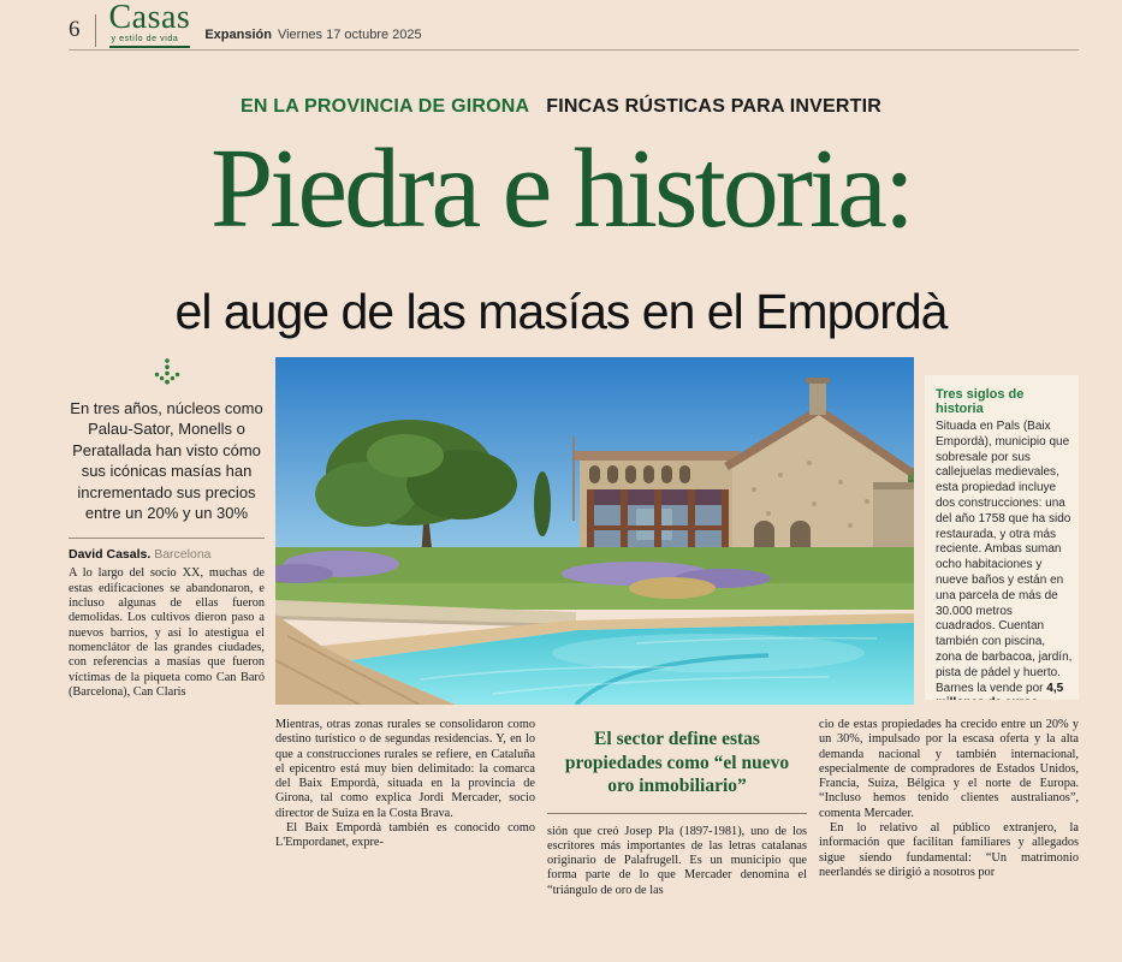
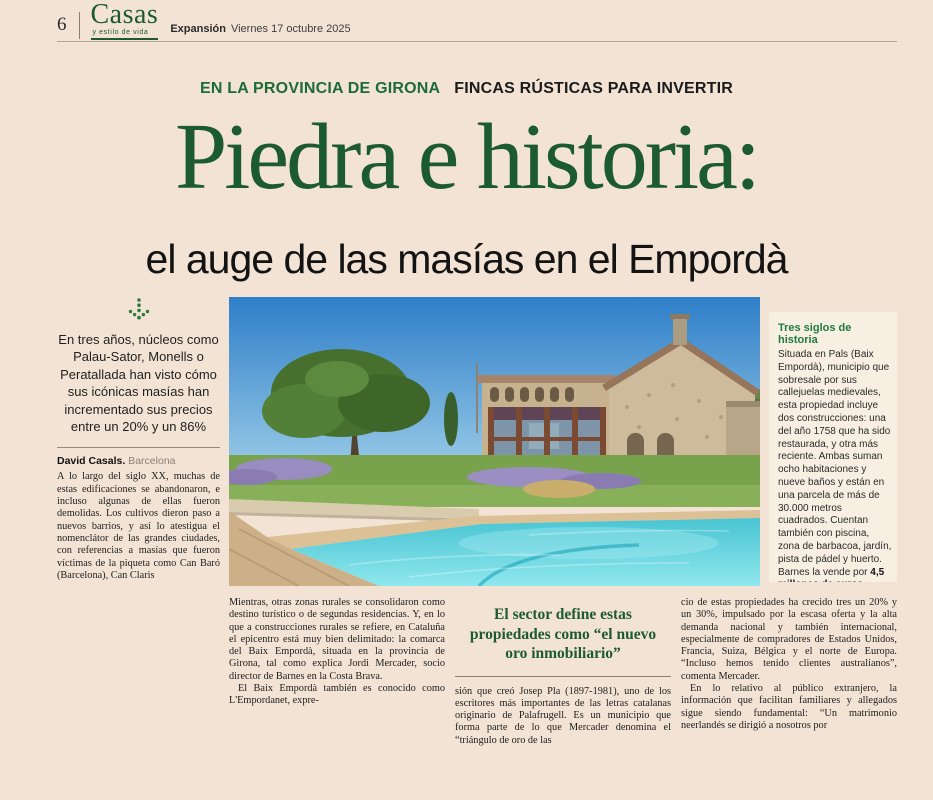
  6
  Casas
  Expansión
  Viernes 17 octubre 2025
  EN LA PROVINCIA DE GIRONA FINCAS RÚSTICAS PARA INVERTIR
  Piedra e historia:
  el auge de las masías en el Empordà
- En tres años, núcleos como Palau-Sator, Monells o Peratallada han visto cómo sus icónicas masías han incrementado sus precios entre un 20% y un 30%
+ En tres años, núcleos como Palau-Sator, Monells o Peratallada han visto cómo sus icónicas masías han incrementado sus precios entre un 20% y un 86%
  David Casals. Barcelona
- A lo largo del socio XX, muchas de estas edificaciones se abandonaron, e incluso algunas de ellas fueron demolidas. Los cultivos dieron paso a nuevos barrios, y así lo atestigua el nomenclátor de las grandes ciudades, con referencias a masías que fueron víctimas de la piqueta como Can Baró (Barcelona), Can Claris
+ A lo largo del siglo XX, muchas de estas edificaciones se abandonaron, e incluso algunas de ellas fueron demolidas. Los cultivos dieron paso a nuevos barrios, y así lo atestigua el nomenclátor de las grandes ciudades, con referencias a masías que fueron víctimas de la piqueta como Can Baró (Barcelona), Can Claris
  Tres siglos de historia
  Situada en Pals (Baix Empordà), municipio que sobresale por sus callejuelas medievales, esta propiedad incluye dos construcciones: una del año 1758 que ha sido restaurada, y otra más reciente. Ambas suman ocho habitaciones y nueve baños y están en una parcela de más de 30.000 metros cuadrados. Cuentan también con piscina, zona de barbacoa, jardín, pista de pádel y huerto. Barnes la vende por 4,5
- Mientras, otras zonas rurales se consolidaron como destino turístico o de segundas residencias. Y, en lo que a construcciones rurales se refiere, en Cataluña el epicentro está muy bien delimitado: la comarca del Baix Empordà, situada en la provincia de Girona, tal como explica Jordi Mercader, socio director de Suiza en la Costa Brava.
+ Mientras, otras zonas rurales se consolidaron como destino turístico o de segundas residencias. Y, en lo que a construcciones rurales se refiere, en Cataluña el epicentro está muy bien delimitado: la comarca del Baix Empordà, situada en la provincia de Girona, tal como explica Jordi Mercader, socio director de Barnes en la Costa Brava.
  El Baix Empordà también es conocido como L'Empordanet, expre-
  El sector define estas propiedades como “el nuevo oro inmobiliario”
  sión que creó Josep Pla (1897-1981), uno de los escritores más importantes de las letras catalanas originario de Palafrugell. Es un municipio que forma parte de lo que Mercader denomina el “triángulo de oro de las
- cio de estas propiedades ha crecido entre un 20% y un 30%, impulsado por la escasa oferta y la alta demanda nacional y también internacional, especialmente de compradores de Estados Unidos, Francia, Suiza, Bélgica y el norte de Europa. “Incluso hemos tenido clientes australianos”, comenta Mercader.
+ cio de estas propiedades ha crecido tres un 20% y un 30%, impulsado por la escasa oferta y la alta demanda nacional y también internacional, especialmente de compradores de Estados Unidos, Francia, Suiza, Bélgica y el norte de Europa. “Incluso hemos tenido clientes australianos”, comenta Mercader.
  En lo relativo al público extranjero, la información que facilitan familiares y allegados sigue siendo fundamental: “Un matrimonio neerlandés se dirigió a nosotros por
